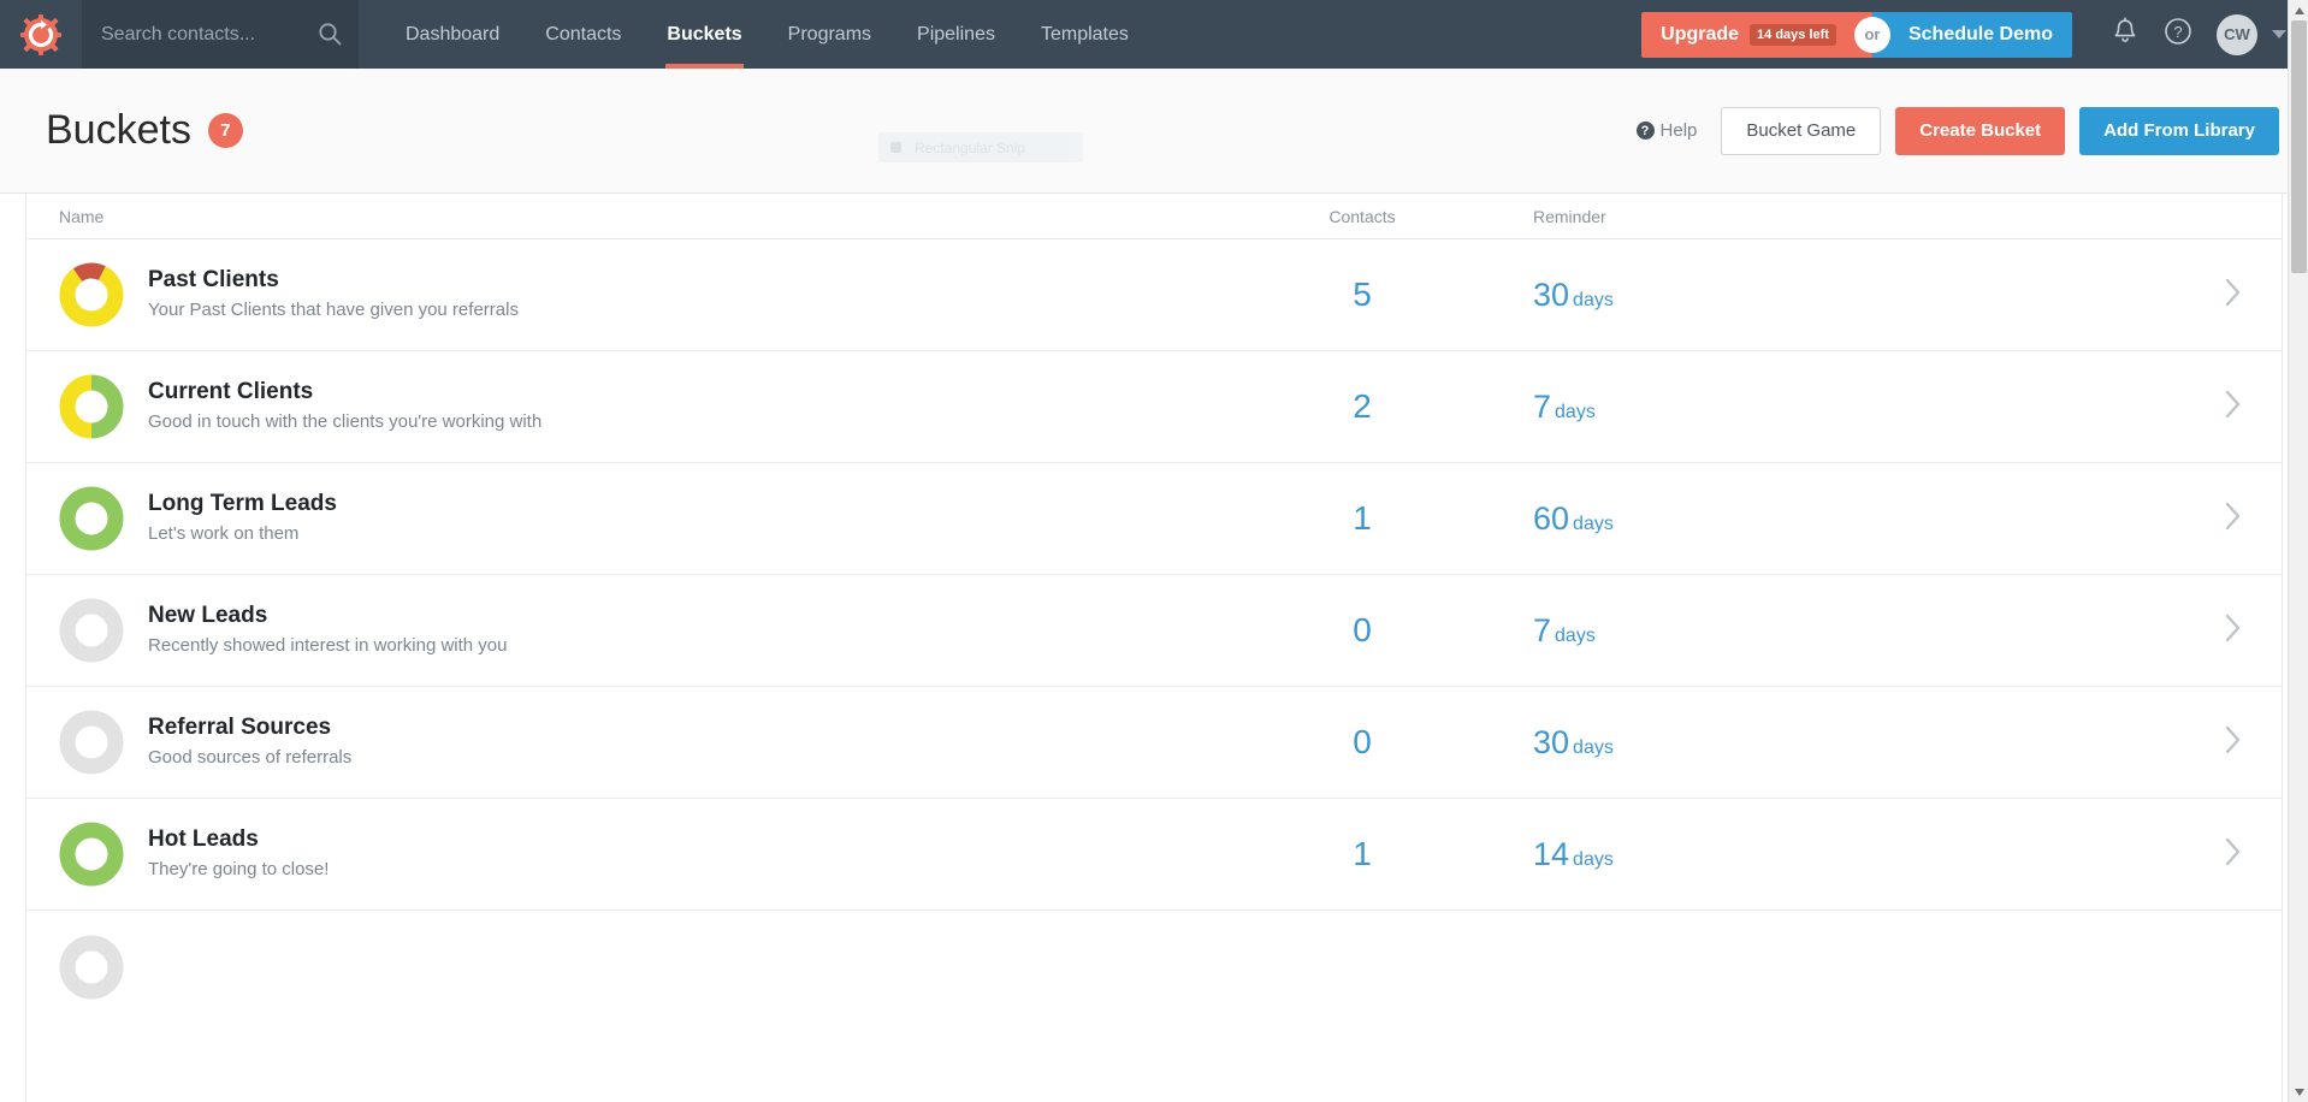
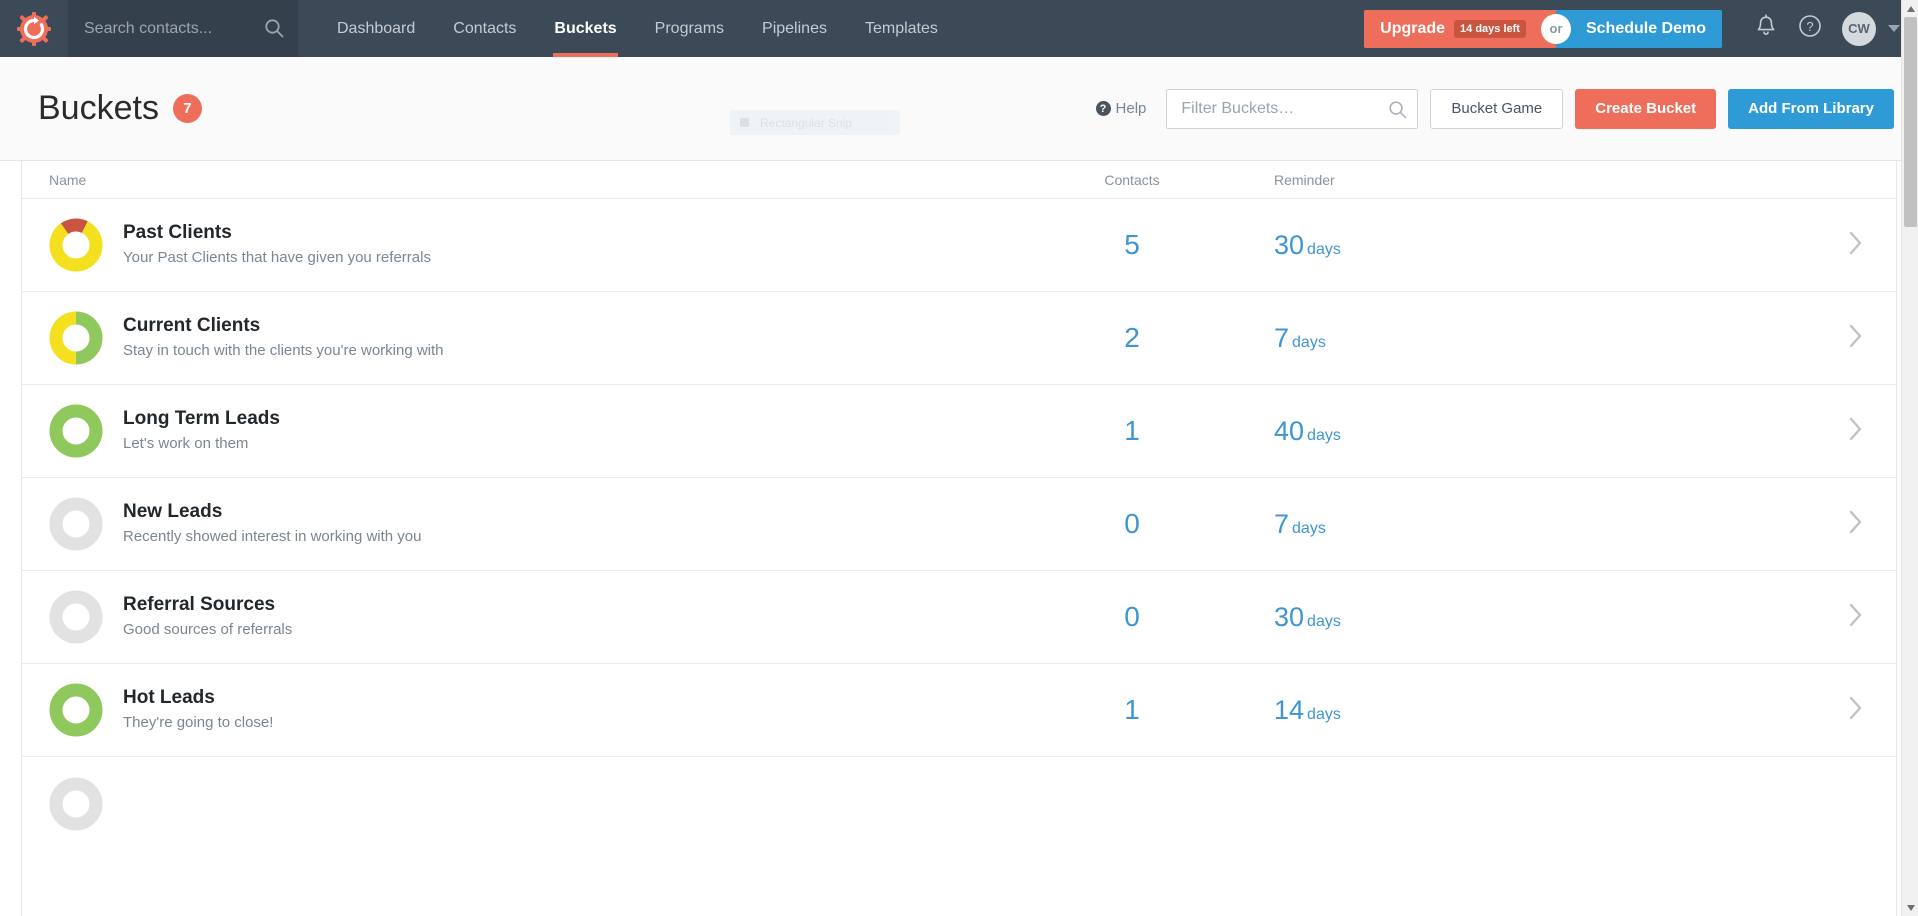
  Search contacts...
  Dashboard
  Contacts
  Buckets
  Programs
  Pipelines
  Templates
  Upgrade
  14 days left
  or
  Schedule Demo
  ?
  CW
  Buckets
  7
  ?
  Help
+ Filter Buckets…
  Bucket Game
  Create Bucket
  Add From Library
  Name
  Contacts
  Reminder
  Past Clients
  Your Past Clients that have given you referrals
  5
  30 days
  Current Clients
- Good in touch with the clients you're working with
+ Stay in touch with the clients you're working with
  2
  7 days
  Long Term Leads
  Let's work on them
  1
- 60 days
+ 40 days
  New Leads
  Recently showed interest in working with you
  0
  7 days
  Referral Sources
  Good sources of referrals
  0
  30 days
  Hot Leads
  They're going to close!
  1
  14 days
